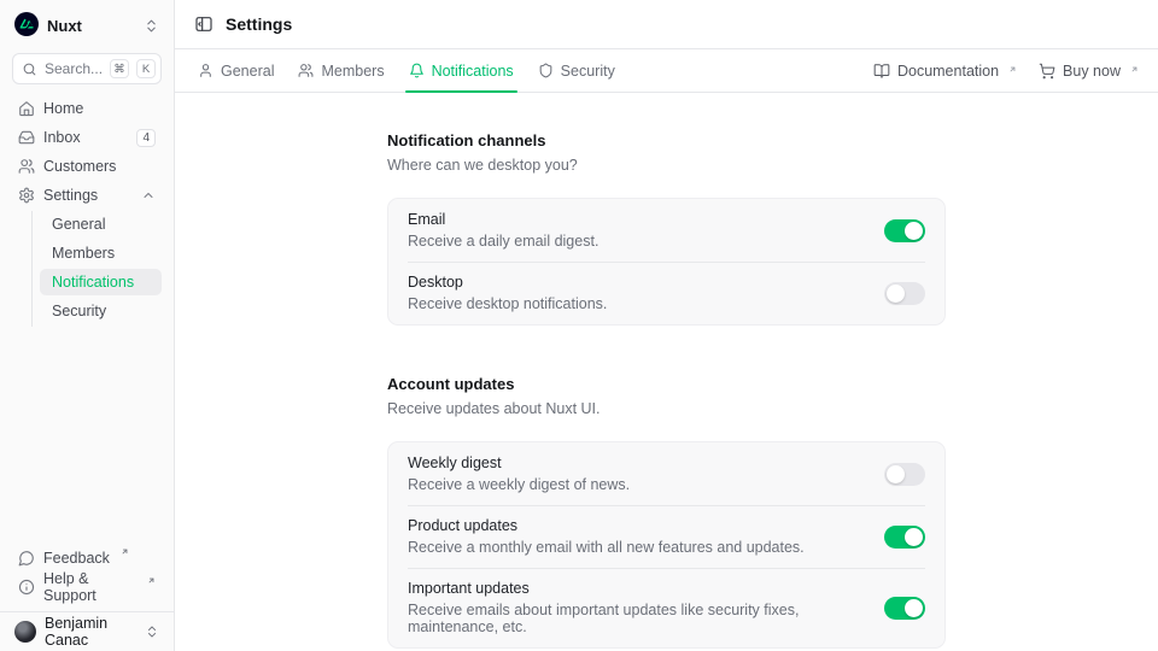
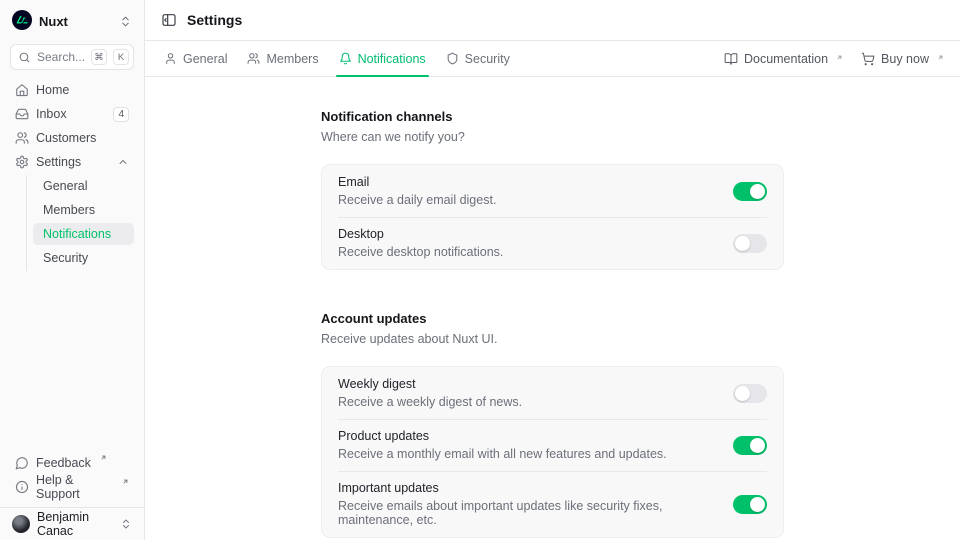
  Nuxt
  Search...
  ⌘
  K
  Home
  Inbox
  4
  Customers
  Settings
  General
  Members
  Notifications
  Security
  Feedback
  Help & Support
  Benjamin Canac
  Settings
  General
  Members
  Notifications
  Security
  Documentation
  Buy now
  Notification channels
- Where can we desktop you?
+ Where can we notify you?
  Email
  Receive a daily email digest.
  Desktop
  Receive desktop notifications.
  Account updates
  Receive updates about Nuxt UI.
  Weekly digest
  Receive a weekly digest of news.
  Product updates
  Receive a monthly email with all new features and updates.
  Important updates
  Receive emails about important updates like security fixes, maintenance, etc.
